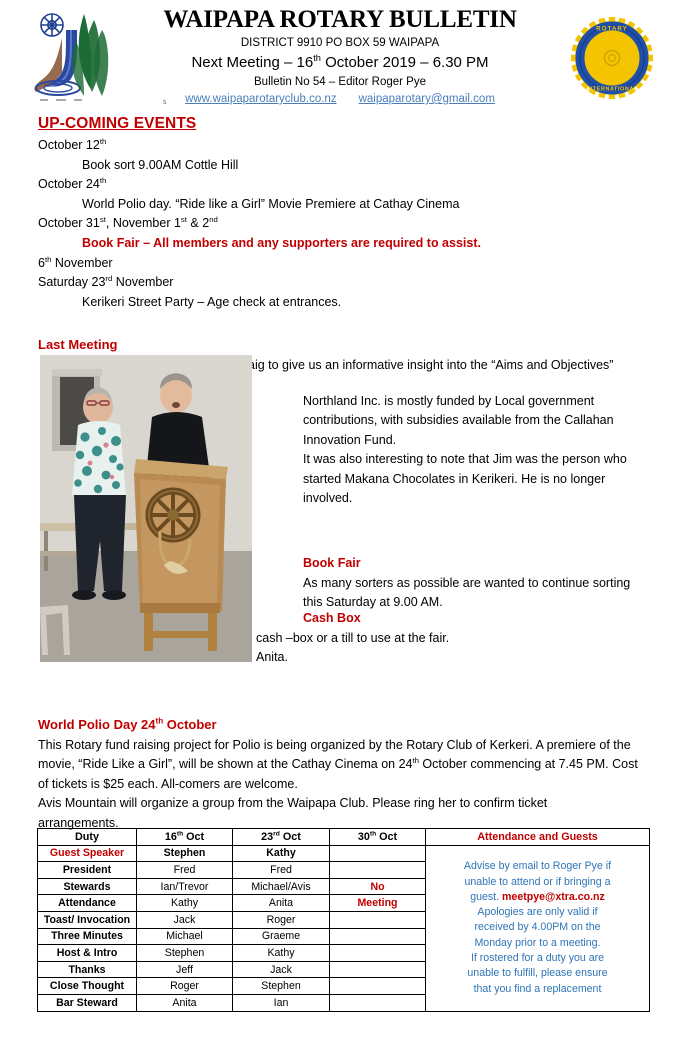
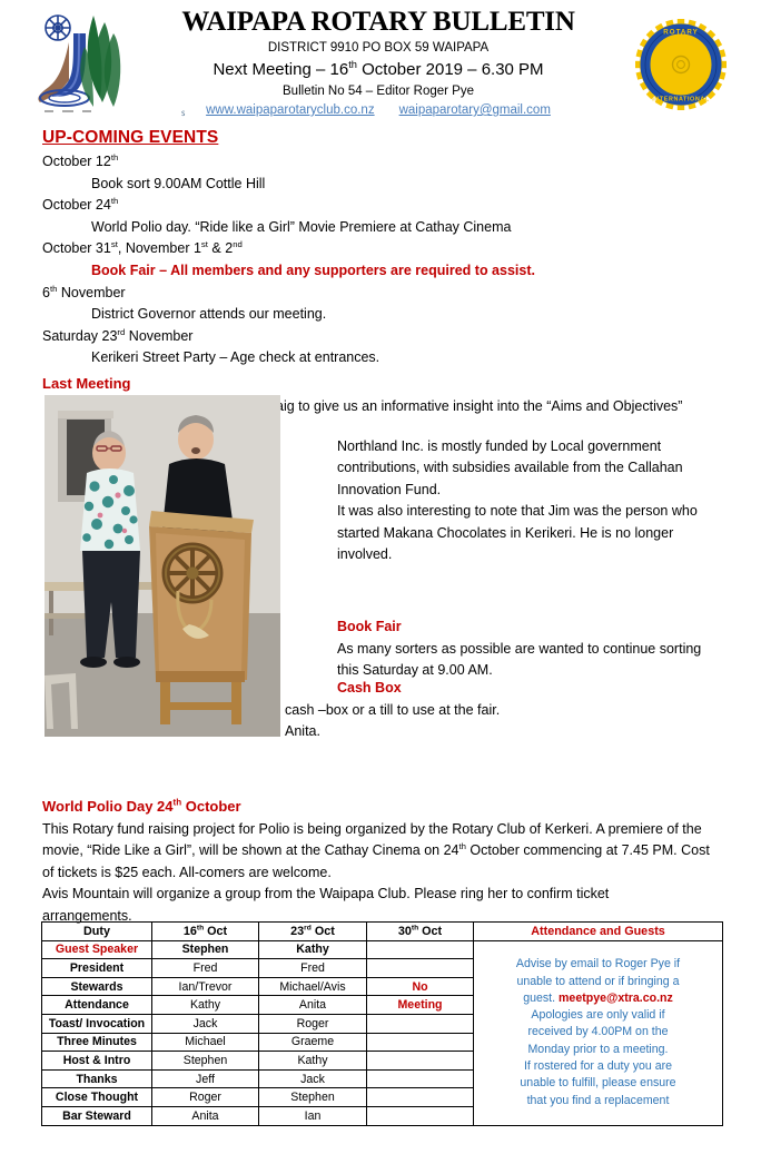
  WAIPAPA ROTARY BULLETIN
  DISTRICT 9910 PO BOX 59 WAIPAPA
  Next Meeting – 16th October 2019 – 6.30 PM
  Bulletin No 54 – Editor Roger Pye
  www.waipaparotaryclub.co.nz waipaparotary@gmail.com
  ꜱ
  UP-COMING EVENTS
  October 12th
  Book sort 9.00AM Cottle Hill
  October 24th
  World Polio day. “Ride like a Girl” Movie Premiere at Cathay Cinema
  October 31st, November 1st & 2nd
  Book Fair – All members and any supporters are required to assist.
  6th November
+ District Governor attends our meeting.
  Saturday 23rd November
  Kerikeri Street Party – Age check at entrances.
  Last Meeting
  ig to give us an informative insight into the “Aims and Objectives”
  Northland Inc. is mostly funded by Local government contributions, with subsidies available from the Callahan Innovation Fund.
  It was also interesting to note that Jim was the person who started Makana Chocolates in Kerikeri. He is no longer involved.
  Book Fair
  As many sorters as possible are wanted to continue sorting this Saturday at 9.00 AM.
  Cash Box
  cash –box or a till to use at the fair.
  Anita.
  World Polio Day 24th October
  This Rotary fund raising project for Polio is being organized by the Rotary Club of Kerkeri. A premiere of the movie, “Ride Like a Girl”, will be shown at the Cathay Cinema on 24th October commencing at 7.45 PM. Cost of tickets is $25 each. All-comers are welcome.
  Avis Mountain will organize a group from the Waipapa Club. Please ring her to confirm ticket
  arrangements.
  Duty	16 Oct	23 Oct	30 Oct	Attendance and Guests
  Guest Speaker	Stephen	Kathy		Advise by email to Roger Pye if unable to attend or if bringing a guest. meetpye@xtra.co.nz Apologies are only valid if received by 4.00PM on the Monday prior to a meeting. If rostered for a duty you are unable to fulfill, please ensure that you find a replacement
  President	Fred	Fred
  Stewards	Ian/Trevor	Michael/Avis	No
  Attendance	Kathy	Anita	Meeting
  Toast/ Invocation	Jack	Roger
  Three Minutes	Michael	Graeme
  Host & Intro	Stephen	Kathy
  Thanks	Jeff	Jack
  Close Thought	Roger	Stephen
  Bar Steward	Anita	Ian
